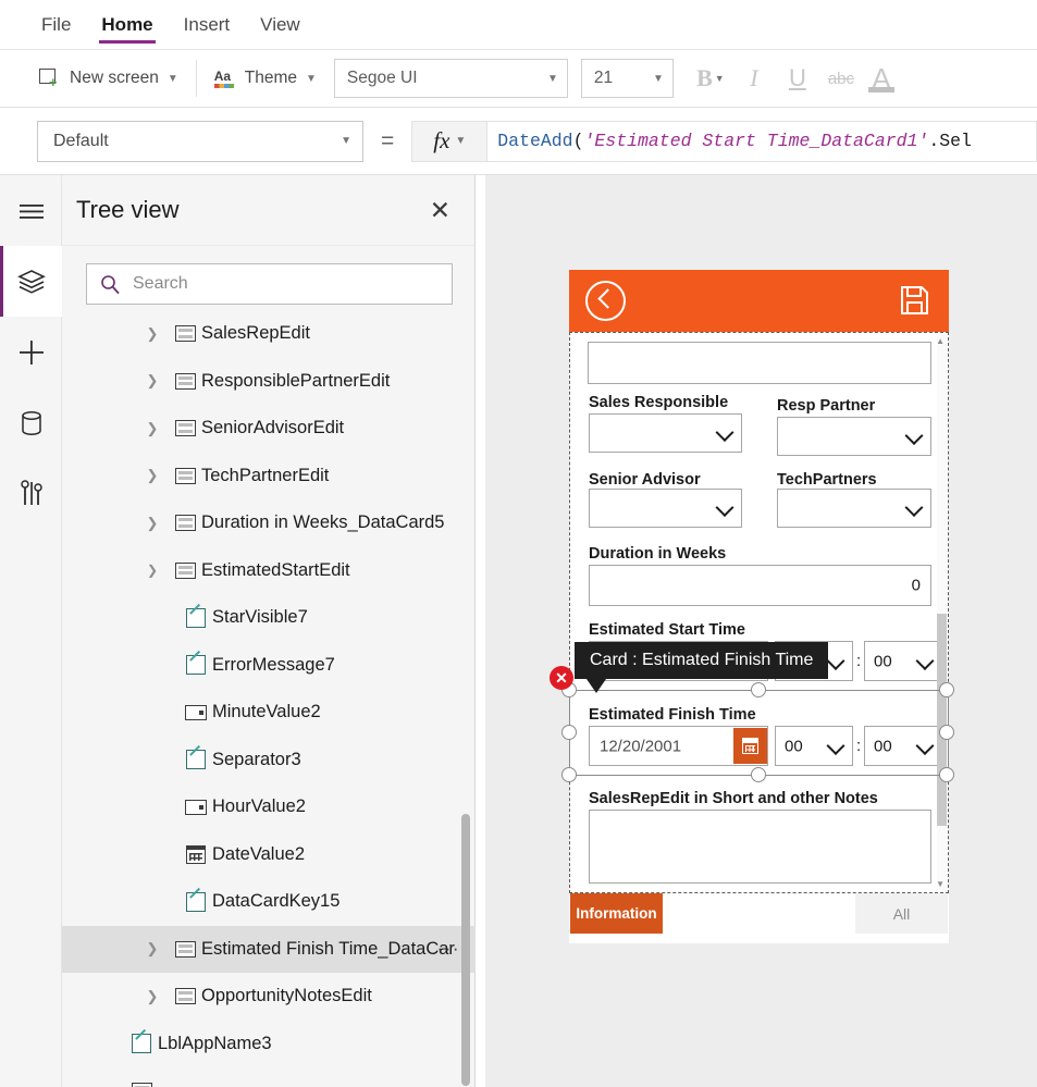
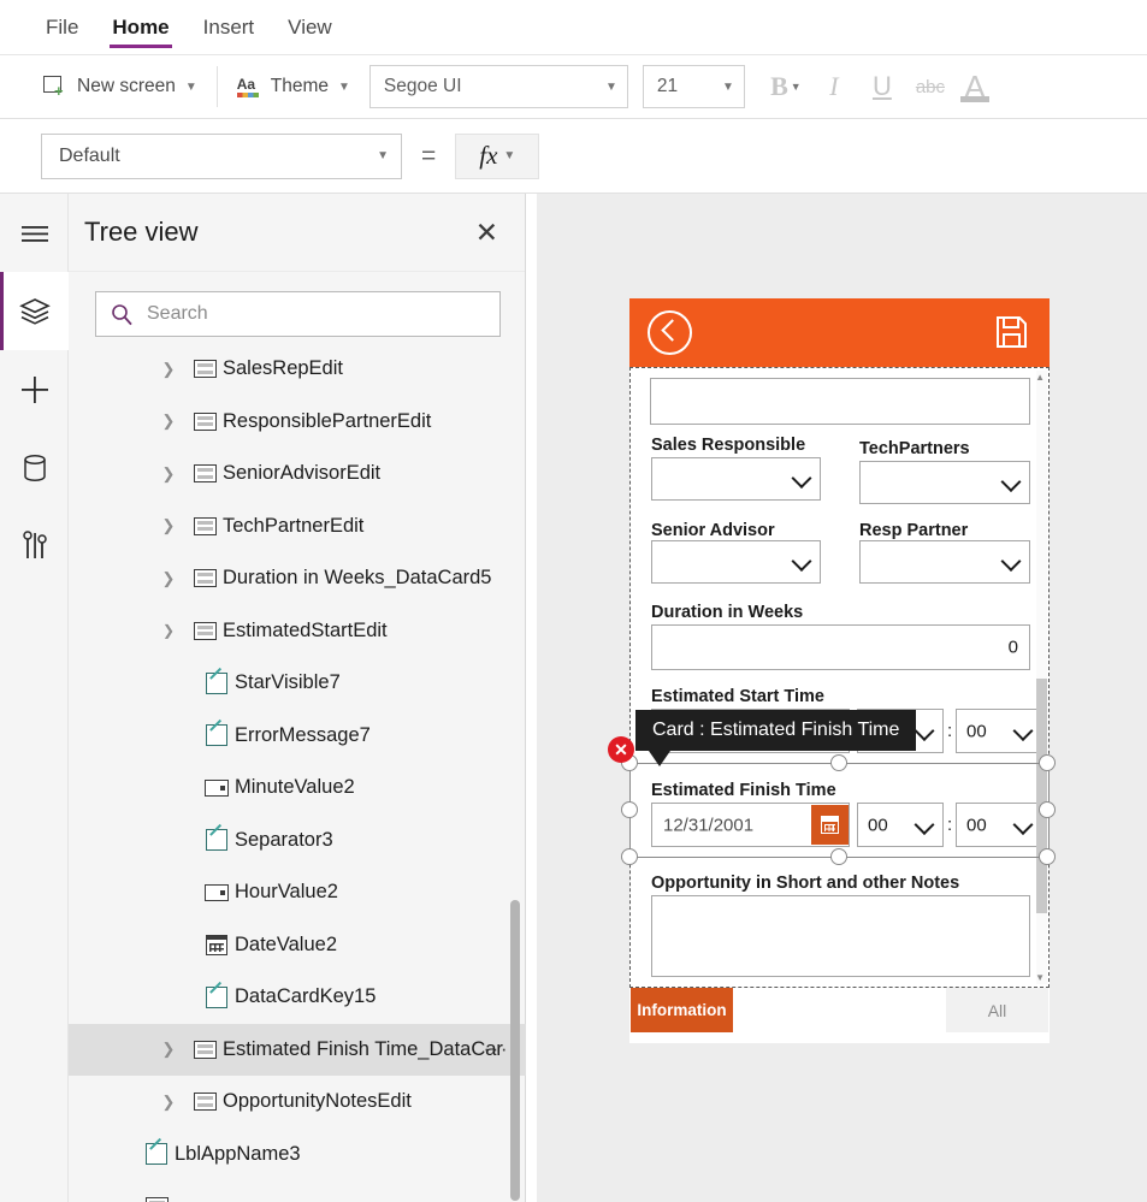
  File
  Home
  Insert
  View
  +
  New screen
  ▼
  Aa
  Theme
  ▼
  Segoe UI
  ▼
  21
  ▼
  B
  ▼
  I
  U
  abc
  A
  Default
  ▼
  =
  fx
  ▼
- DateAdd
- (
- 'Estimated Start Time_DataCard1'
- .Sel
  Tree view
  ✕
  Search
  ❯
  SalesRepEdit
  ❯
  ResponsiblePartnerEdit
  ❯
  SeniorAdvisorEdit
  ❯
  TechPartnerEdit
  ❯
  Duration in Weeks_DataCard5
  ❯
  EstimatedStartEdit
  StarVisible7
  ErrorMessage7
  MinuteValue2
  Separator3
  HourValue2
  DateValue2
  DataCardKey15
  ❯
  Estimated Finish Time_DataCar
  ···
  ❯
  OpportunityNotesEdit
  LblAppName3
  Sales Responsible
- Resp Partner
+ TechPartners
  Senior Advisor
- TechPartners
+ Resp Partner
  Duration in Weeks
  0
  Estimated Start Time
  :
  00
  Estimated Finish Time
- 12/20/2001
+ 12/31/2001
  00
  :
  00
- SalesRepEdit in Short and other Notes
+ Opportunity in Short and other Notes
  ▲
  ▼
  Information
  All
  Card : Estimated Finish Time
  ✕
